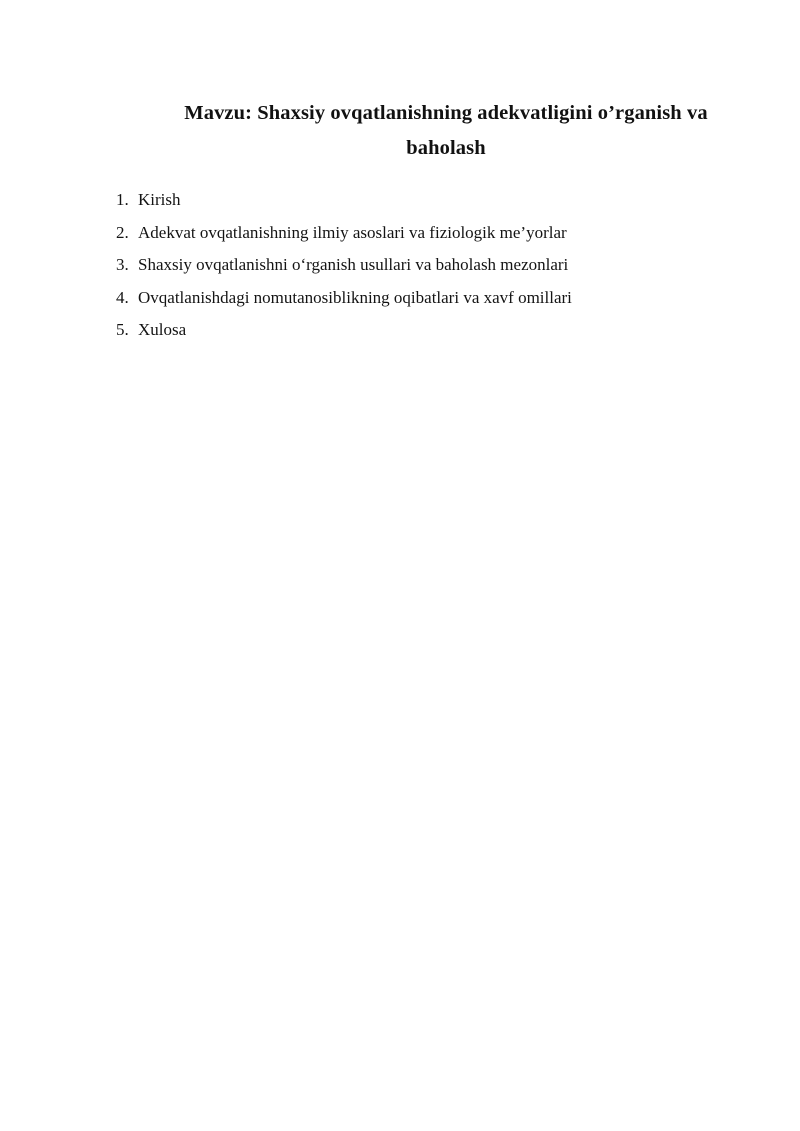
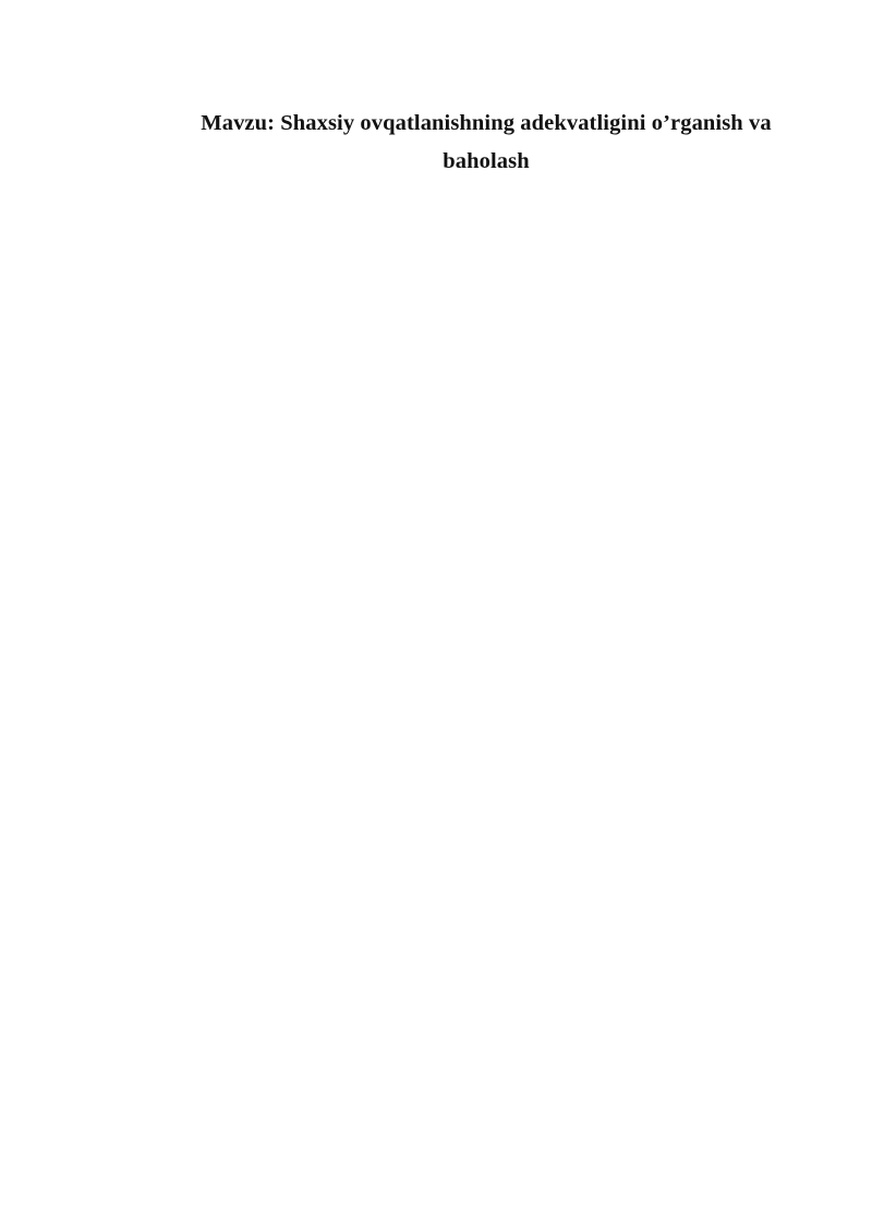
  Mavzu: Shaxsiy ovqatlanishning adekvatligini o’rganish va baholash
- 1.
- Kirish
- 2.
- Adekvat ovqatlanishning ilmiy asoslari va fiziologik me’yorlar
- 3.
- Shaxsiy ovqatlanishni o‘rganish usullari va baholash mezonlari
- 4.
- Ovqatlanishdagi nomutanosiblikning oqibatlari va xavf omillari
- 5.
- Xulosa
